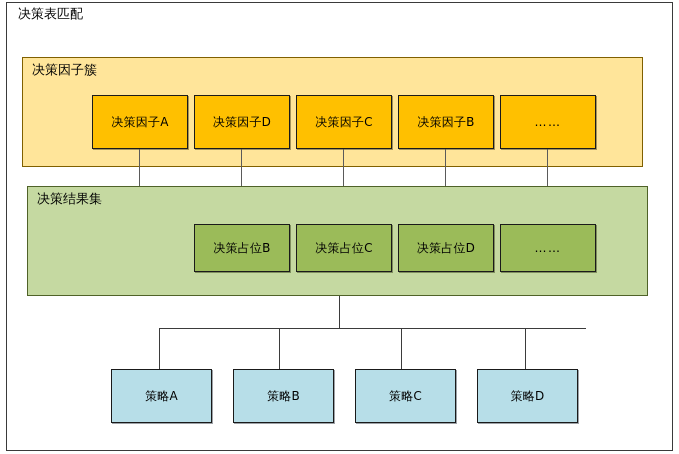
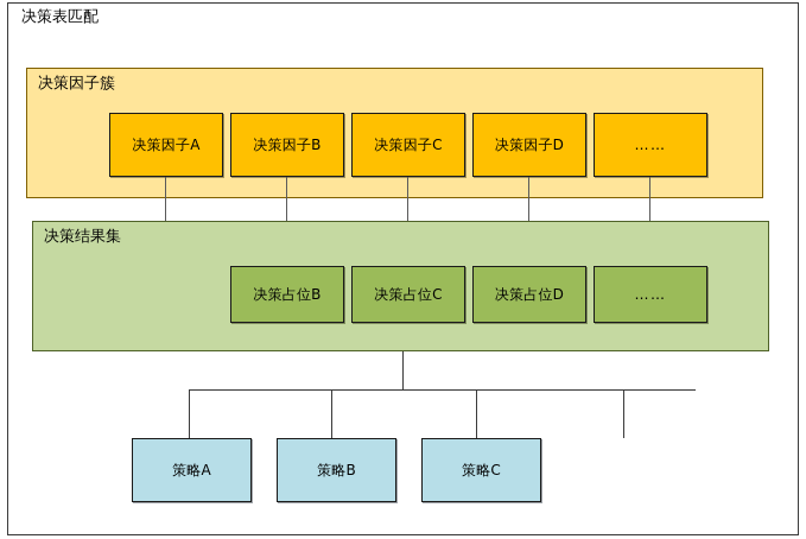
  决策表匹配
  决策因子簇
  决策因子A
- 决策因子D
+ 决策因子B
  决策因子C
- 决策因子B
+ 决策因子D
  ……
  决策结果集
  决策占位B
  决策占位C
  决策占位D
  ……
  策略A
  策略B
  策略C
- 策略D
